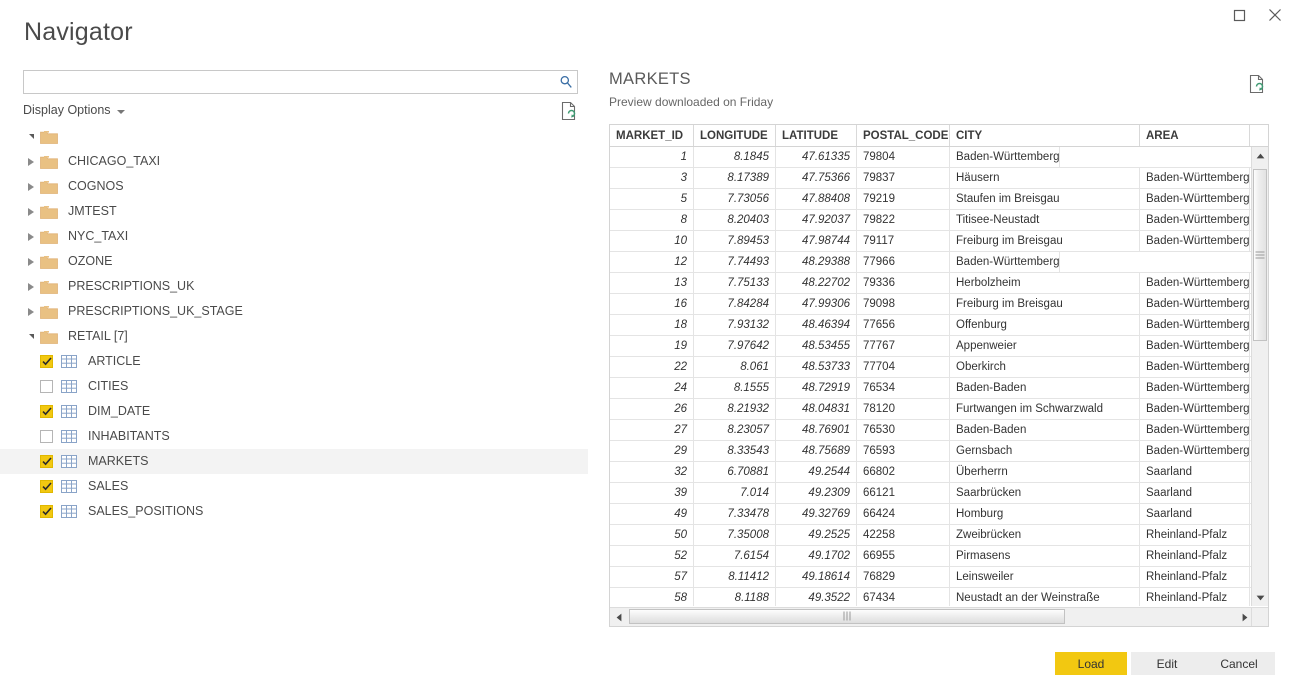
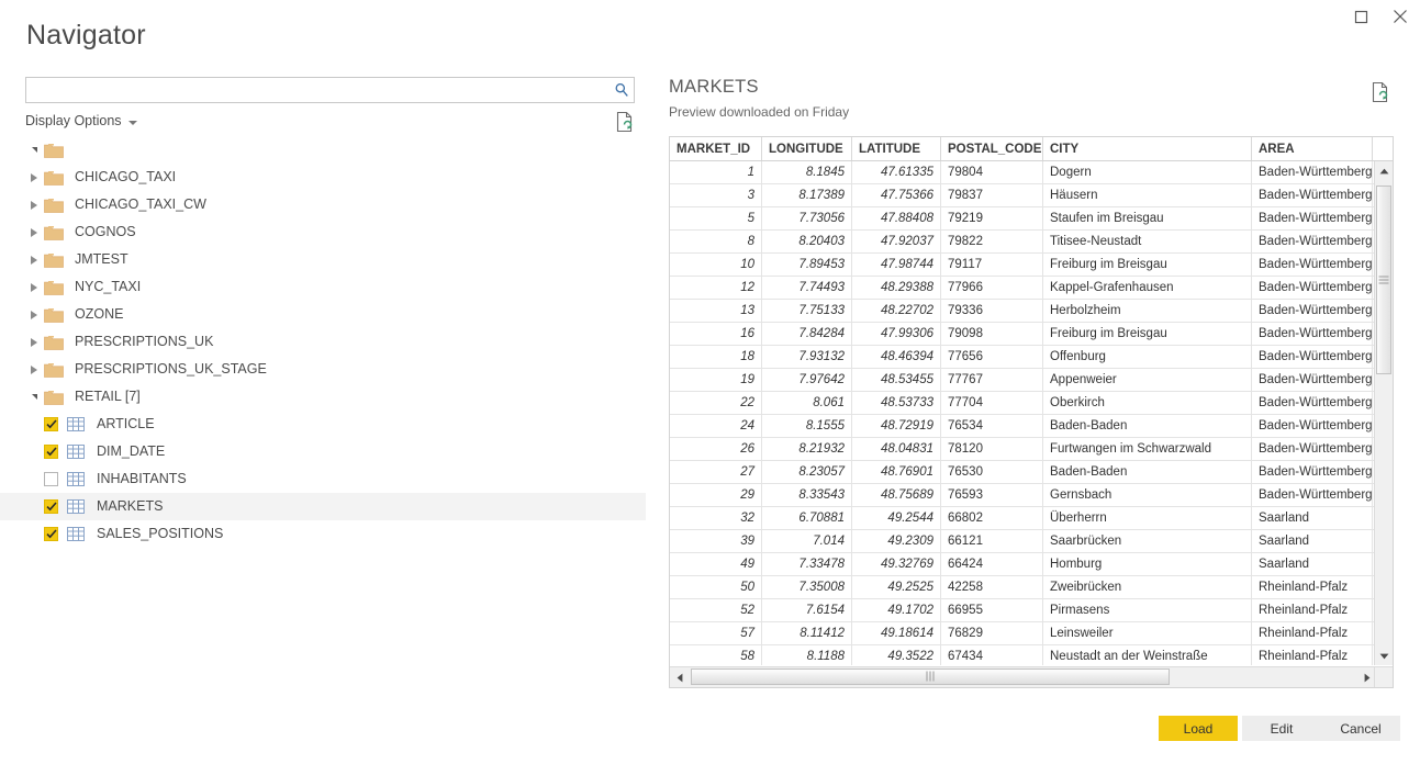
  Navigator
  Display Options
  CHICAGO_TAXI
+ CHICAGO_TAXI_CW
  COGNOS
  JMTEST
  NYC_TAXI
  OZONE
  PRESCRIPTIONS_UK
  PRESCRIPTIONS_UK_STAGE
  RETAIL [7]
  ARTICLE
- CITIES
  DIM_DATE
  INHABITANTS
  MARKETS
- SALES
  SALES_POSITIONS
  MARKETS
  Preview downloaded on Friday
  MARKET_ID
  LONGITUDE
  LATITUDE
  POSTAL_CODE
  CITY
  AREA
  1
  8.1845
  47.61335
  79804
+ Dogern
  Baden-Württemberg
  3
  8.17389
  47.75366
  79837
  Häusern
  Baden-Württemberg
  5
  7.73056
  47.88408
  79219
  Staufen im Breisgau
  Baden-Württemberg
  8
  8.20403
  47.92037
  79822
  Titisee-Neustadt
  Baden-Württemberg
  10
  7.89453
  47.98744
  79117
  Freiburg im Breisgau
  Baden-Württemberg
  12
  7.74493
  48.29388
  77966
+ Kappel-Grafenhausen
  Baden-Württemberg
  13
  7.75133
  48.22702
  79336
  Herbolzheim
  Baden-Württemberg
  16
  7.84284
  47.99306
  79098
  Freiburg im Breisgau
  Baden-Württemberg
  18
  7.93132
  48.46394
  77656
  Offenburg
  Baden-Württemberg
  19
  7.97642
  48.53455
  77767
  Appenweier
  Baden-Württemberg
  22
  8.061
  48.53733
  77704
  Oberkirch
  Baden-Württemberg
  24
  8.1555
  48.72919
  76534
  Baden-Baden
  Baden-Württemberg
  26
  8.21932
  48.04831
  78120
  Furtwangen im Schwarzwald
  Baden-Württemberg
  27
  8.23057
  48.76901
  76530
  Baden-Baden
  Baden-Württemberg
  29
  8.33543
  48.75689
  76593
  Gernsbach
  Baden-Württemberg
  32
  6.70881
  49.2544
  66802
  Überherrn
  Saarland
  39
  7.014
  49.2309
  66121
  Saarbrücken
  Saarland
  49
  7.33478
  49.32769
  66424
  Homburg
  Saarland
  50
  7.35008
  49.2525
  42258
  Zweibrücken
  Rheinland-Pfalz
  52
  7.6154
  49.1702
  66955
  Pirmasens
  Rheinland-Pfalz
  57
  8.11412
  49.18614
  76829
  Leinsweiler
  Rheinland-Pfalz
  58
  8.1188
  49.3522
  67434
  Neustadt an der Weinstraße
  Rheinland-Pfalz
  Load
  Edit
  Cancel
